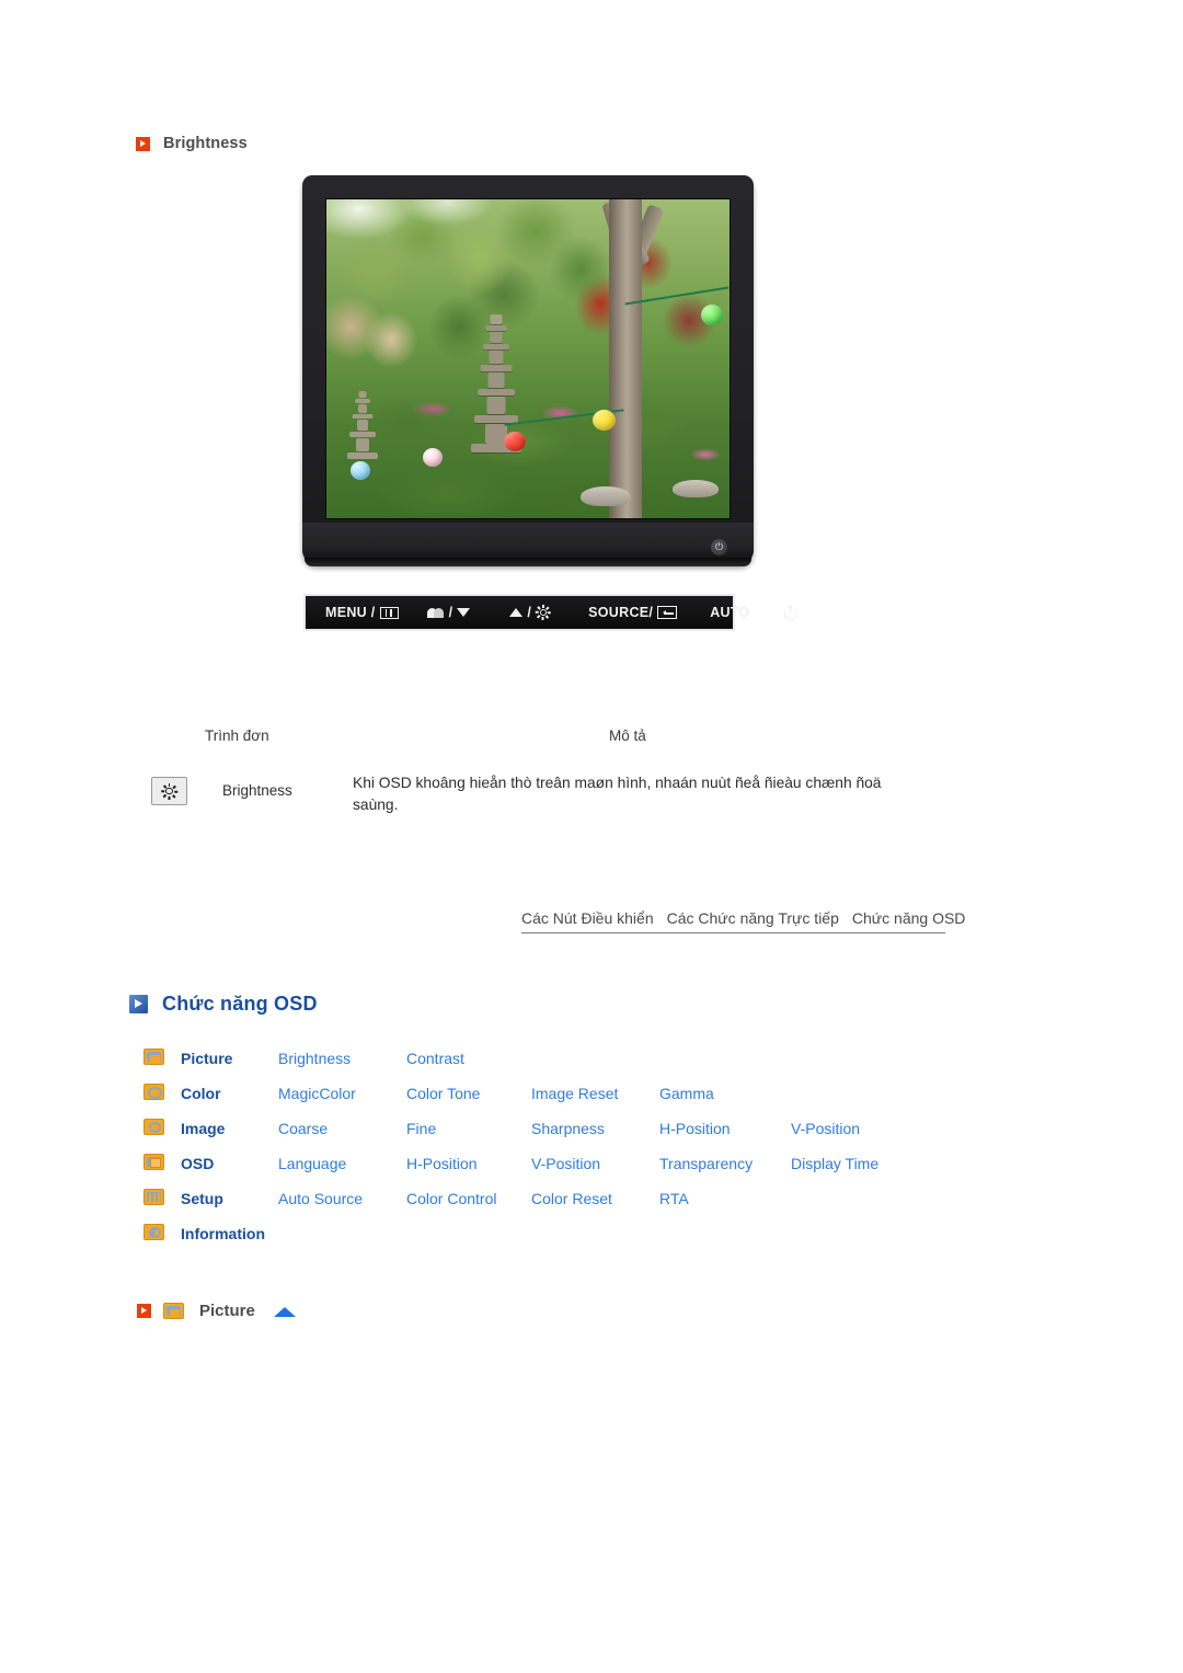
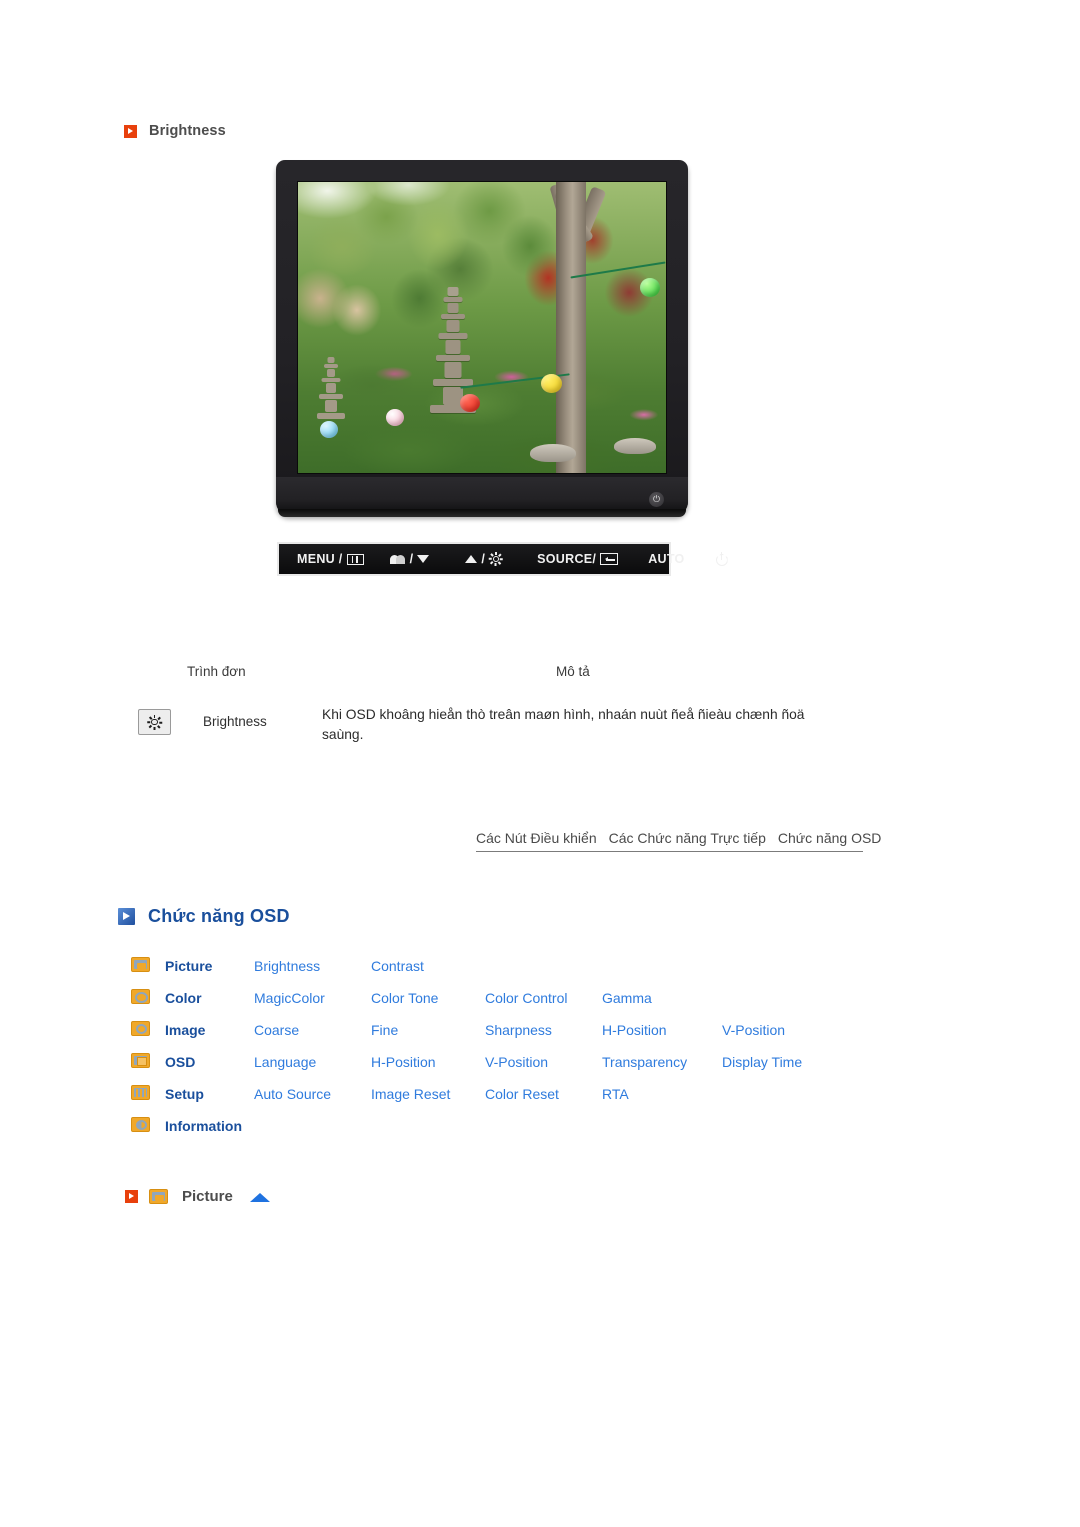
  Brightness
  ⏻
  MENU /
  /
  /
  SOURCE/
  AUTO
  Trình đơn
  Mô tả
  Brightness
  Khi OSD khoâng hieån thò treân maøn hình, nhaán nuùt ñeå ñieàu chænh ñoä saùng.
  Các Nút Điều khiển
  Các Chức năng Trực tiếp
  Chức năng OSD
  Chức năng OSD
  	Picture	Brightness	Contrast
- 	Color	MagicColor	Color Tone	Image Reset	Gamma
+ 	Color	MagicColor	Color Tone	Color Control	Gamma
  	Image	Coarse	Fine	Sharpness	H-Position	V-Position
  	OSD	Language	H-Position	V-Position	Transparency	Display Time
- 	Setup	Auto Source	Color Control	Color Reset	RTA
+ 	Setup	Auto Source	Image Reset	Color Reset	RTA
  	Information
  Picture
